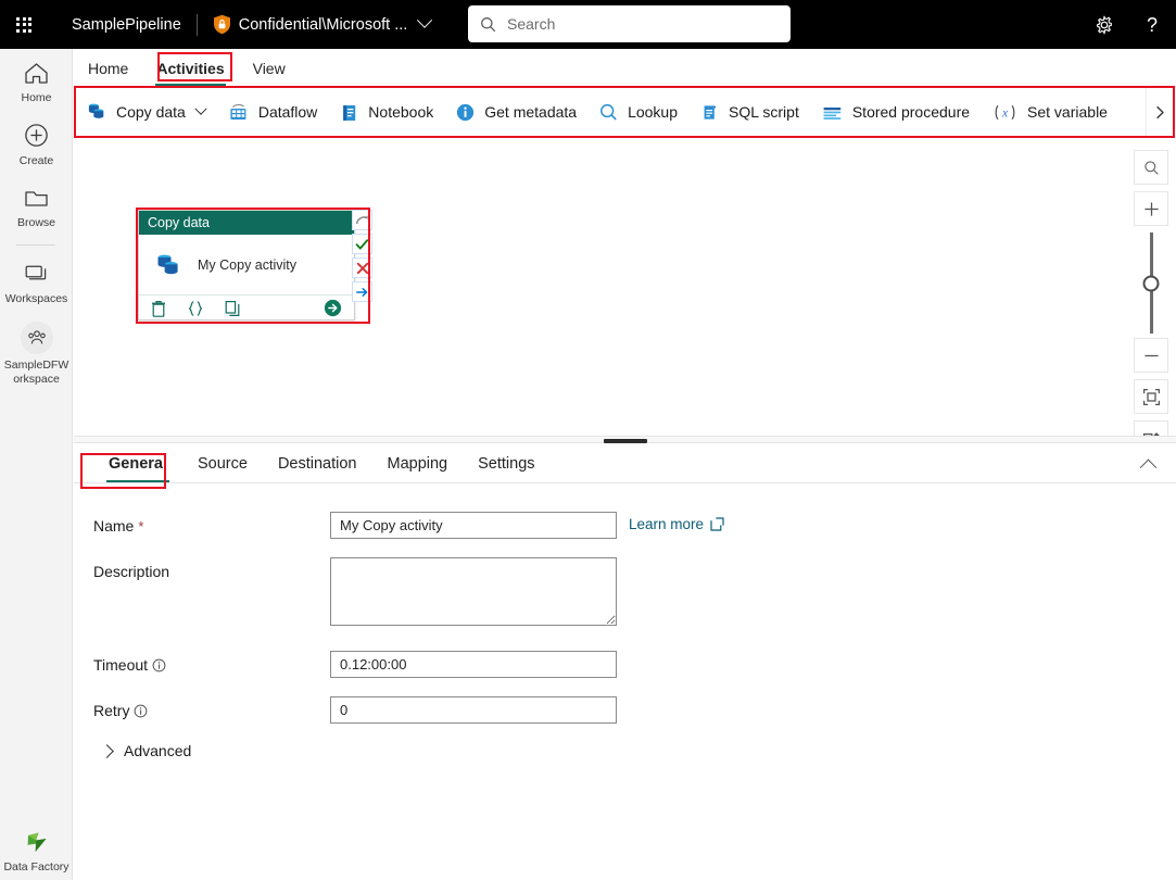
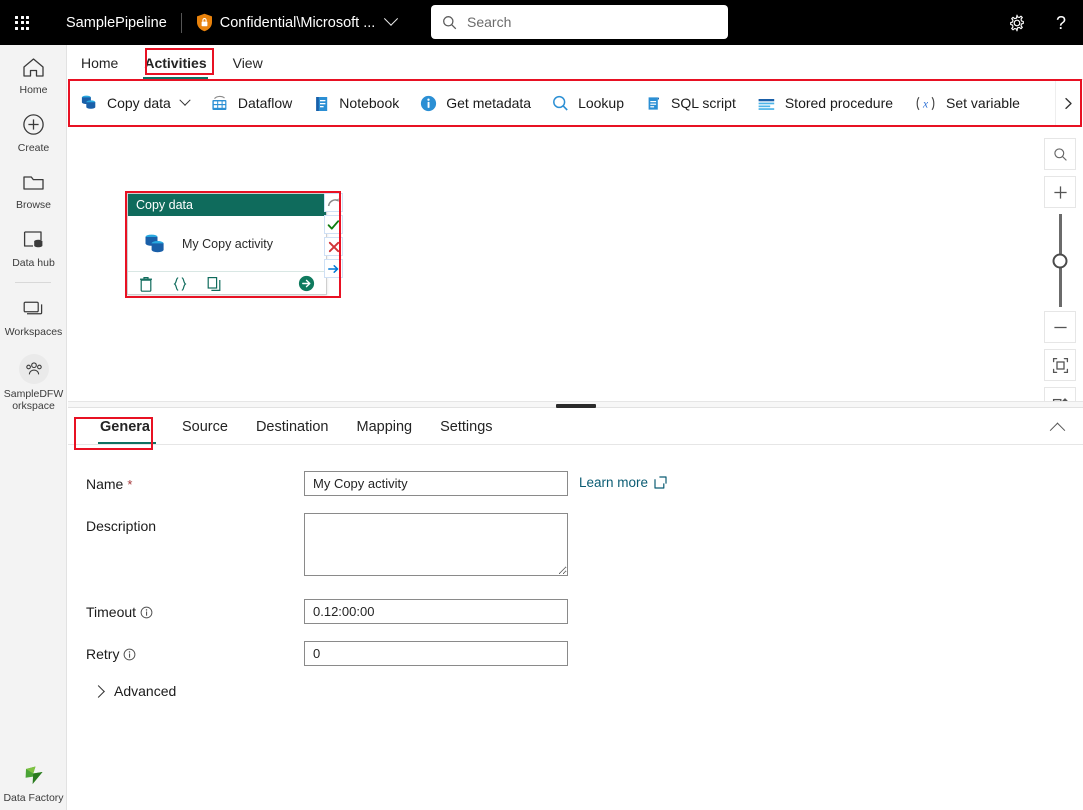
  SamplePipeline
  Confidential\Microsoft ...
  Search
  ?
  Home
  Create
  Browse
+ Data hub
  Workspaces
  SampleDFWorkspace
  Data Factory
  Home
  Activities
  View
  Copy data
  Dataflow
  Notebook
  Get metadata
  Lookup
  SQL script
  Stored procedure
  x
  Set variable
  Copy data
  My Copy activity
  General
  Source
  Destination
  Mapping
  Settings
  Name
  *
  My Copy activity
  Learn more
  Description
  Timeout
  0.12:00:00
  Retry
  0
  Advanced
